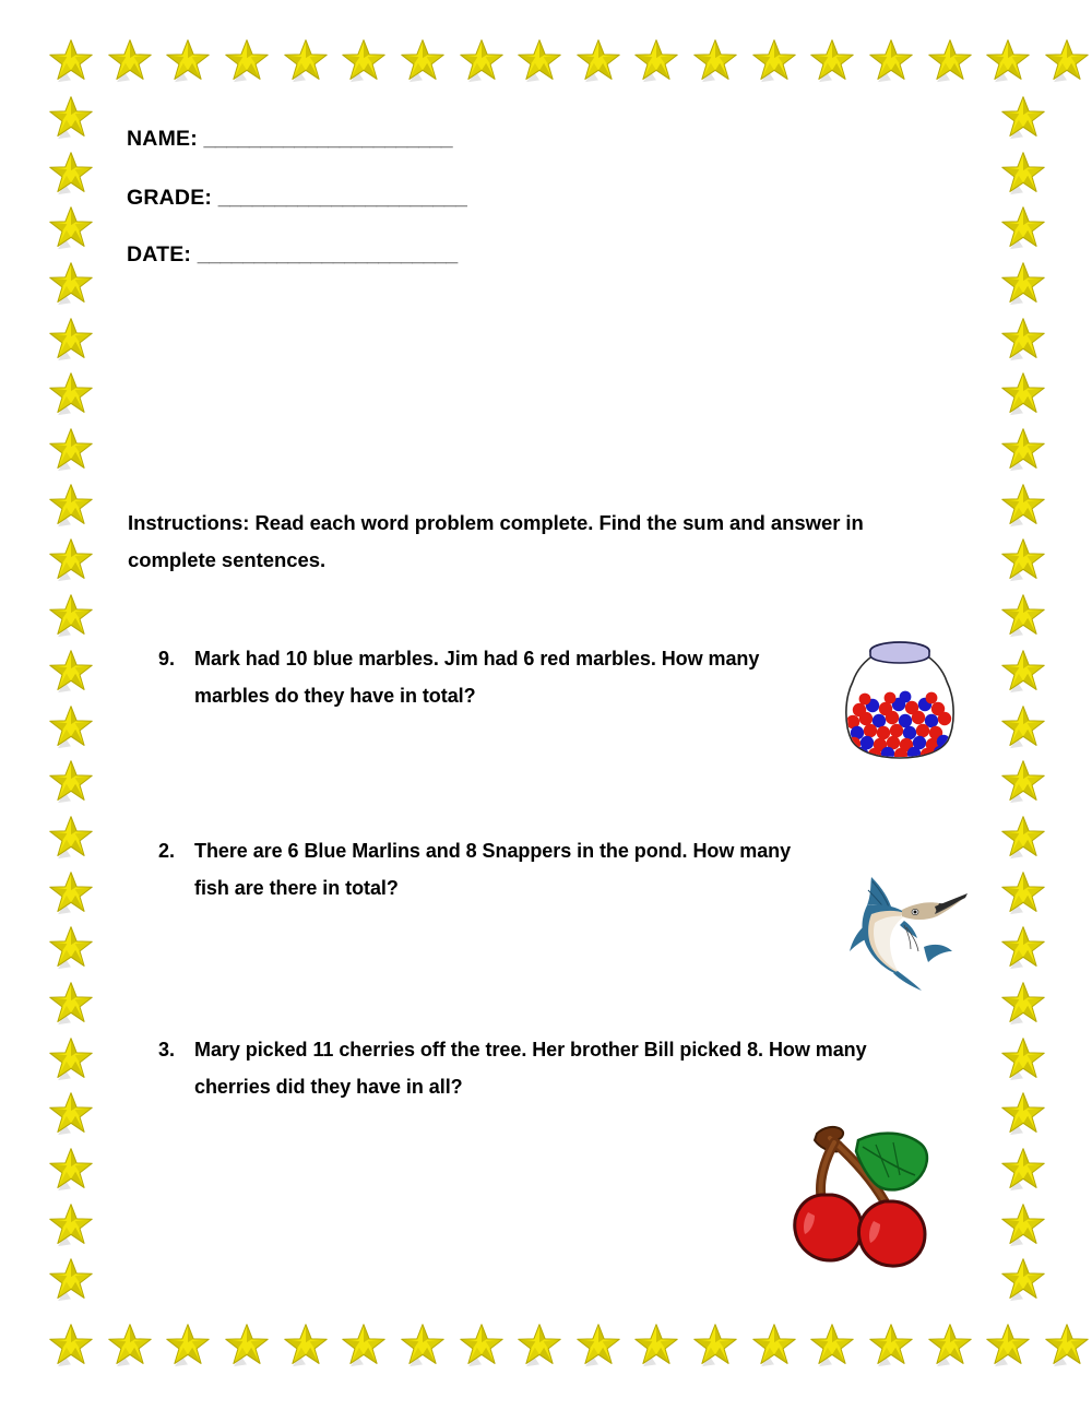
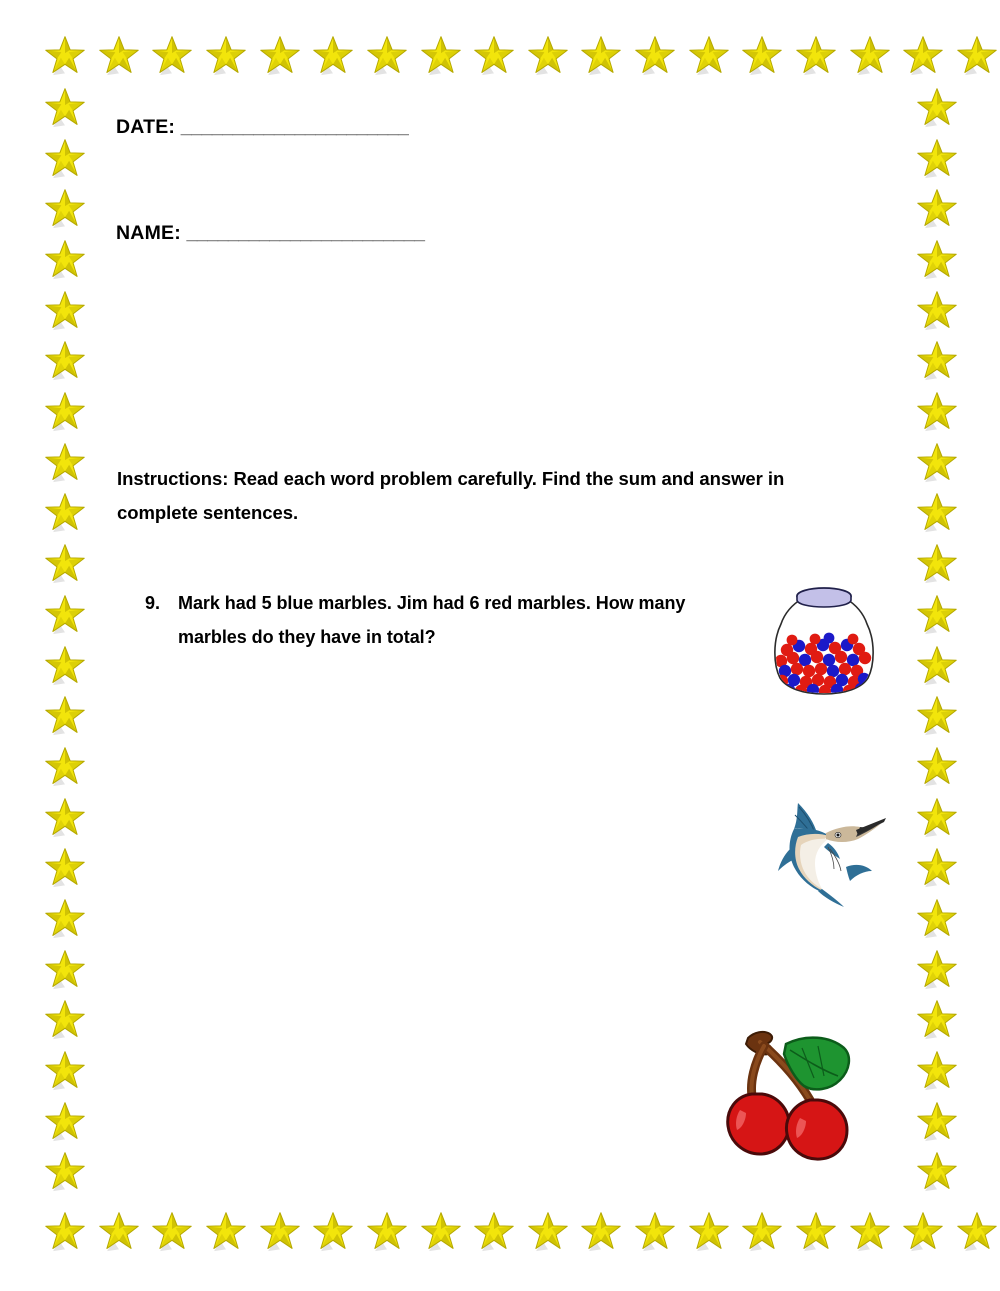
- NAME: ______________________
+ DATE: ______________________
- GRADE: ______________________
- DATE: _______________________
+ NAME: _______________________
- Instructions: Read each word problem complete. Find the sum and answer in complete sentences.
+ Instructions: Read each word problem carefully. Find the sum and answer in complete sentences.
  9.
- Mark had 10 blue marbles. Jim had 6 red marbles. How many marbles do they have in total?
+ Mark had 5 blue marbles. Jim had 6 red marbles. How many marbles do they have in total?
- 2.
- There are 6 Blue Marlins and 8 Snappers in the pond. How many fish are there in total?
- 3.
- Mary picked 11 cherries off the tree. Her brother Bill picked 8. How many cherries did they have in all?
